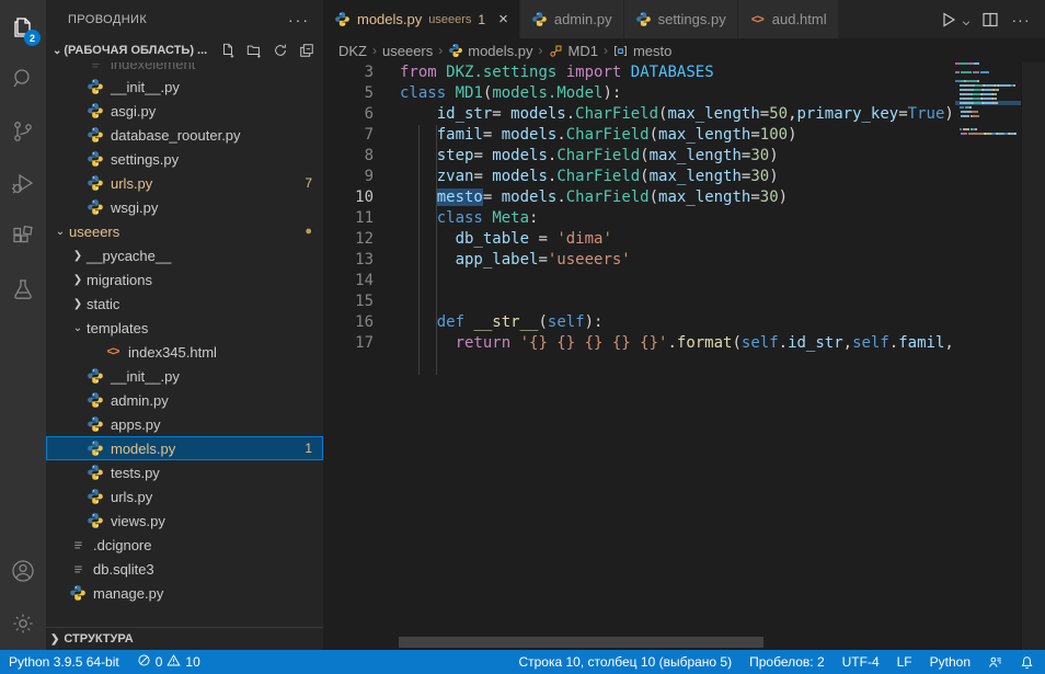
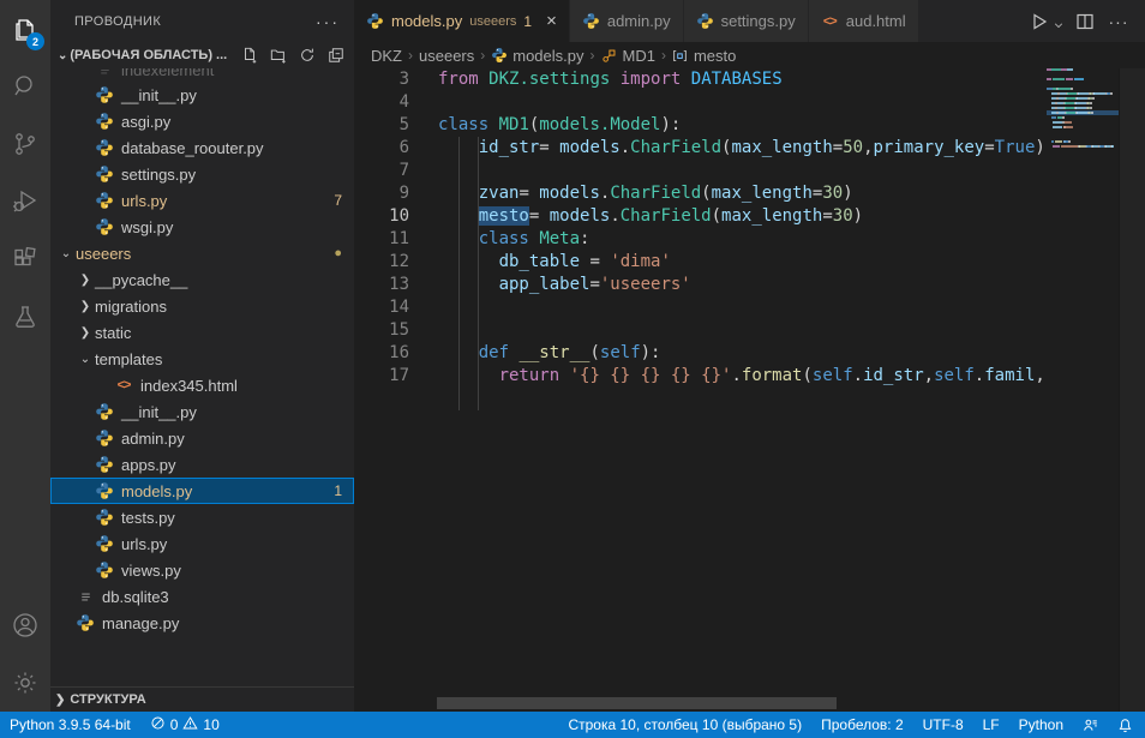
  2
  ПРОВОДНИК
  ···
  ⌄
  (РАБОЧАЯ ОБЛАСТЬ) ...
  indexelement
  __init__.py
  asgi.py
  database_roouter.py
  settings.py
  urls.py
  7
  wsgi.py
  ⌄
  useeers
  ●
  ❯
  __pycache__
  ❯
  migrations
  ❯
  static
  ⌄
  templates
  <>
  index345.html
  __init__.py
  admin.py
  apps.py
  models.py
  1
  tests.py
  urls.py
  views.py
- .dcignore
  db.sqlite3
  manage.py
  ❯
  СТРУКТУРА
  models.py
  useeers
  1
  ×
  admin.py
  settings.py
  <>
  aud.html
  ···
  DKZ
  ›
  useeers
  ›
  models.py
  ›
  MD1
  ›
  mesto
  3
  from DKZ.settings import DATABASES
+ 4
  5
  class MD1(models.Model):
  6
  id_str= models.CharField(max_length=50,primary_key=True)
  7
- famil= models.CharField(max_length=100)
- 8
- step= models.CharField(max_length=30)
  9
  zvan= models.CharField(max_length=30)
  10
  mesto= models.CharField(max_length=30)
  11
  class Meta:
  12
  db_table = 'dima'
  13
  app_label='useeers'
  14
  15
  16
  def __str__(self):
  17
  return '{} {} {} {} {}'.format(self.id_str,self.famil,
  Python 3.9.5 64-bit
  0
  10
  Строка 10, столбец 10 (выбрано 5)
  Пробелов: 2
- UTF-4
+ UTF-8
  LF
  Python
